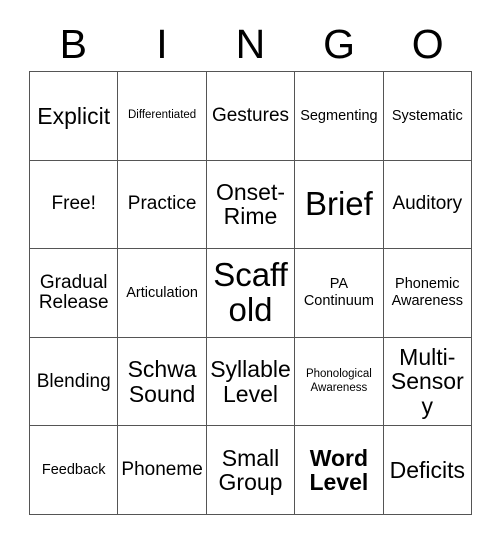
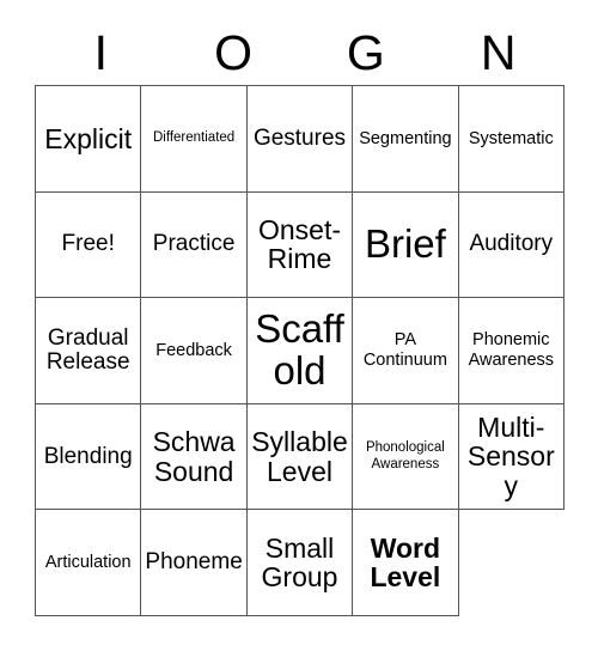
- B
  I
- N
+ O
  G
- O
+ N
  Explicit
  Differentiated
  Gestures
  Segmenting
  Systematic
  Free!
  Practice
  Onset-
  Rime
  Brief
  Auditory
  Gradual
  Release
- Articulation
+ Feedback
  Scaffold
  PA
  Continuum
  Phonemic
  Awareness
  Blending
  Schwa
  Sound
  Syllable
  Level
  Phonological
  Awareness
  Multi-
  Sensory
- Feedback
+ Articulation
  Phoneme
  Small
  Group
  Word
  Level
- Deficits
